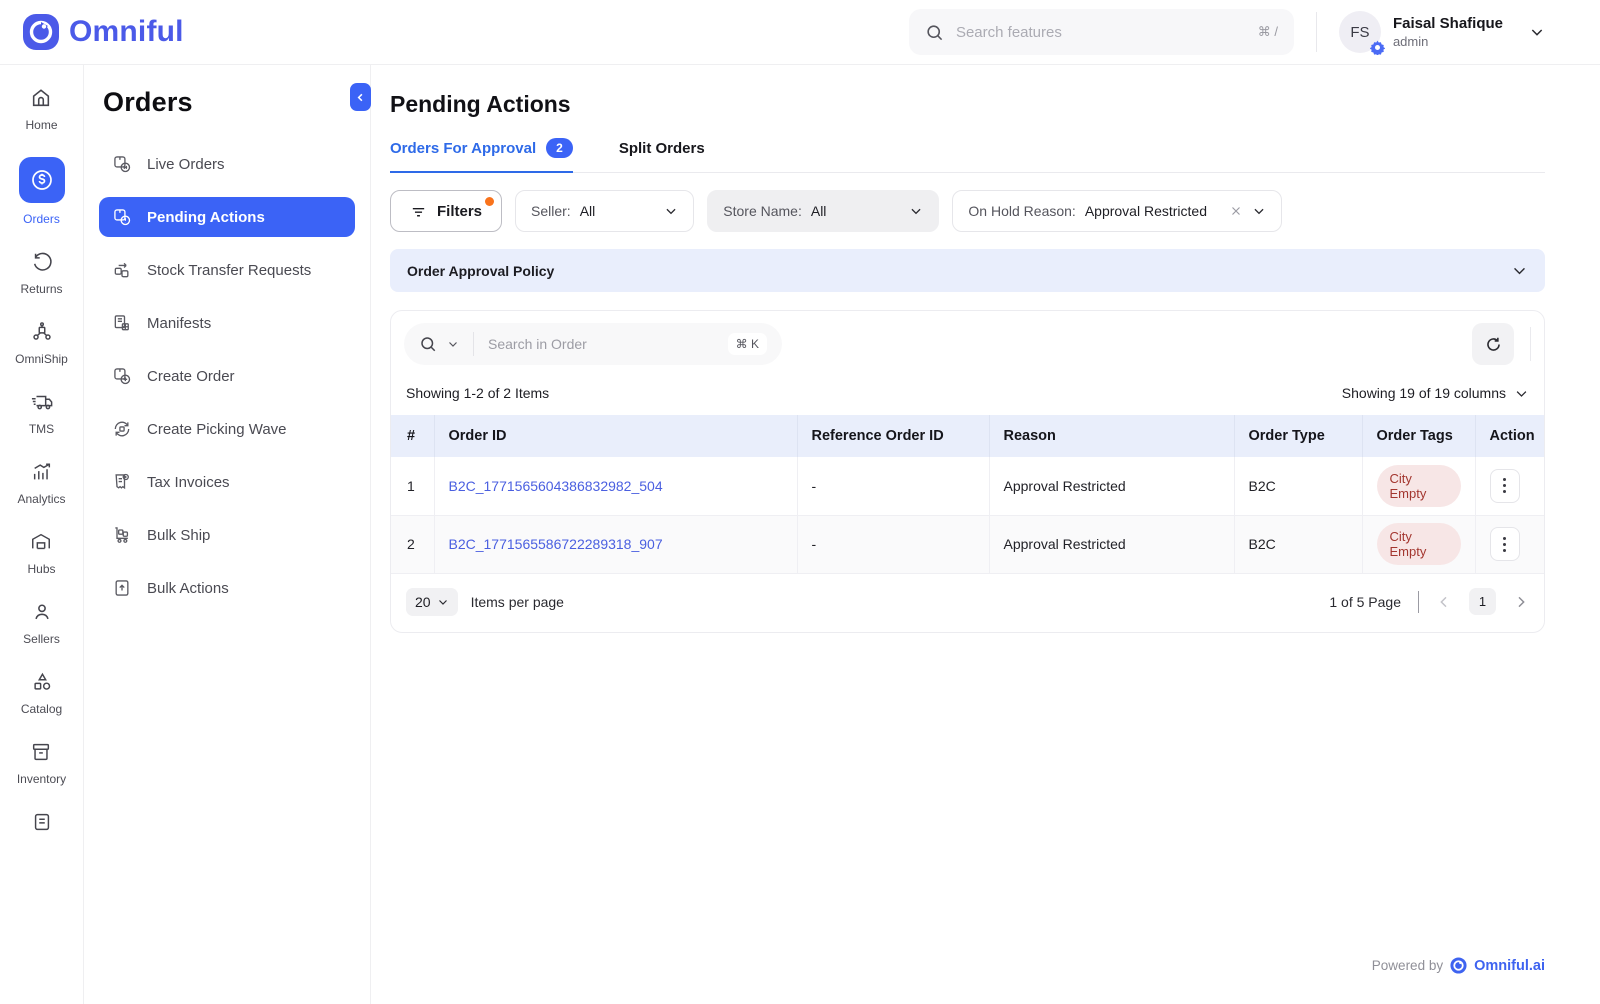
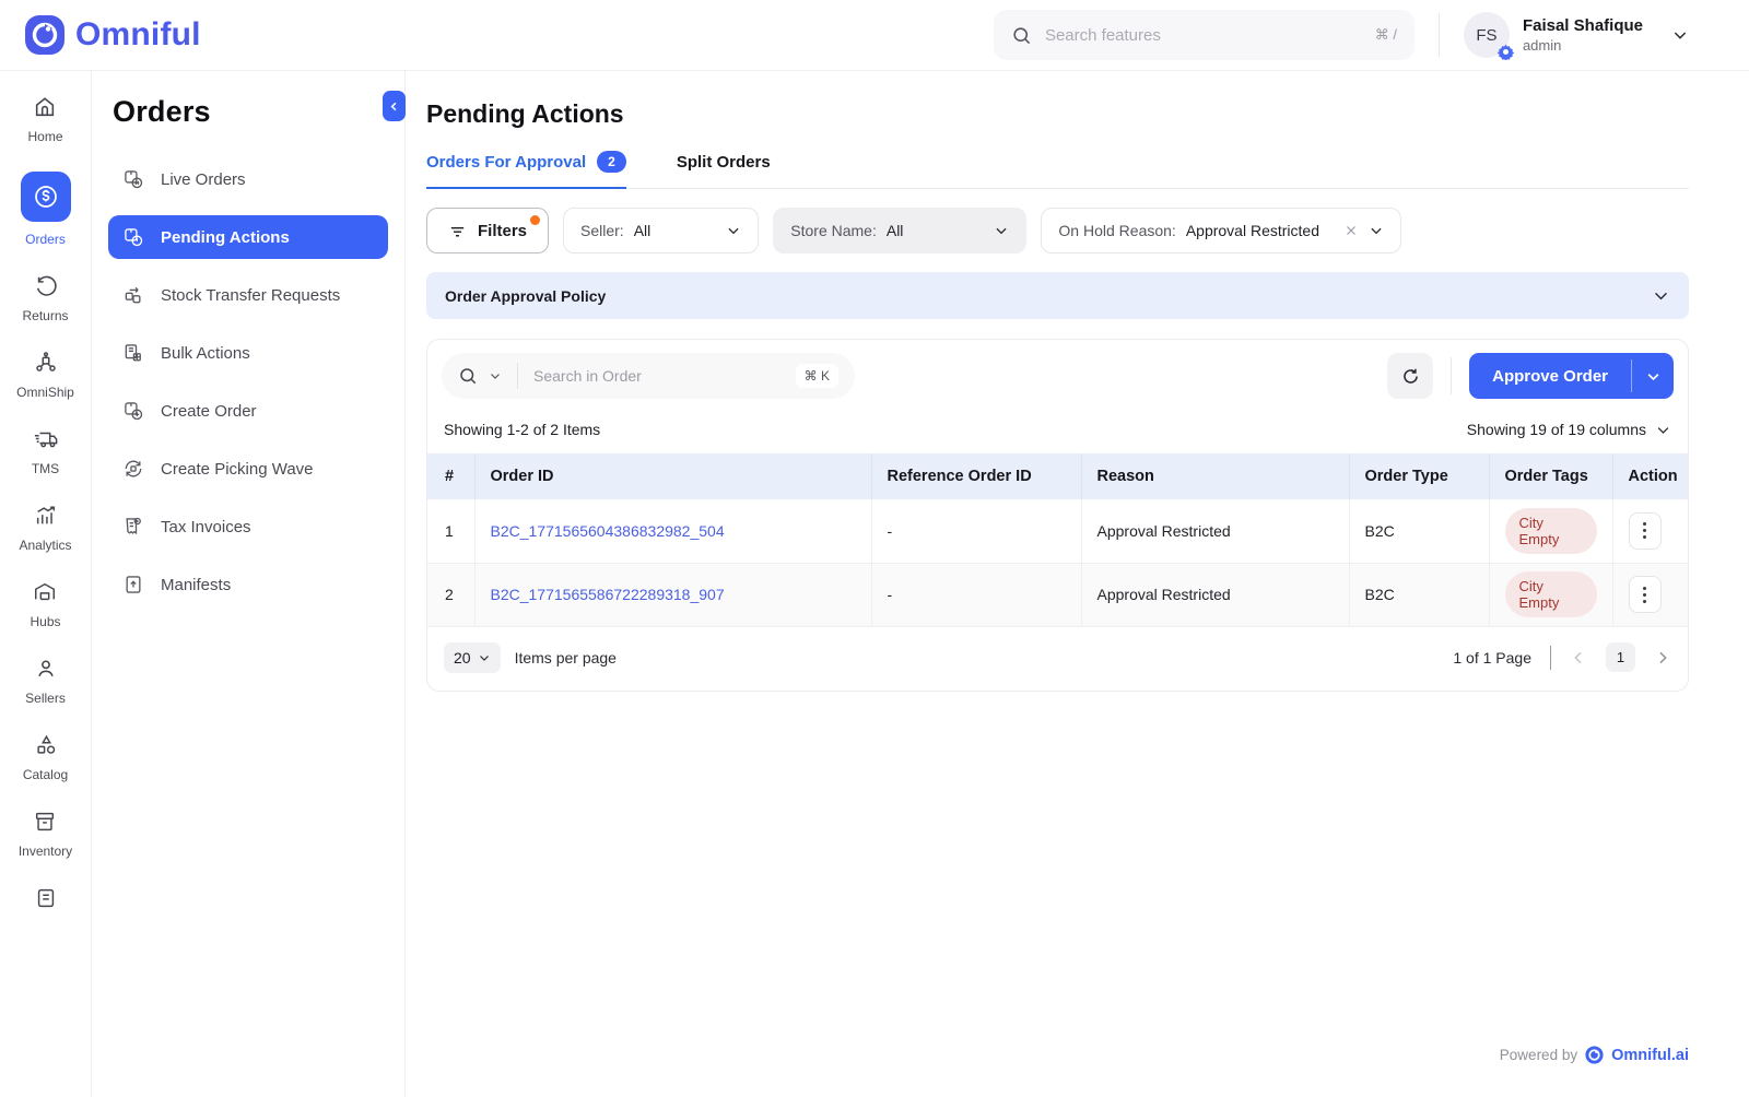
  Omniful
  Search features
  ⌘ /
  FS
  Faisal Shafique
  admin
  Home
  Orders
  Returns
  OmniShip
  TMS
  Analytics
  Hubs
  Sellers
  Catalog
  Inventory
  Orders
  Live Orders
  Pending Actions
  Stock Transfer Requests
- Manifests
+ Bulk Actions
  Create Order
  Create Picking Wave
  Tax Invoices
- Bulk Ship
- Bulk Actions
+ Manifests
  Pending Actions
  Orders For Approval
  2
  Split Orders
  Filters
  Seller:
  All
  Store Name:
  All
  On Hold Reason:
  Approval Restricted
  Order Approval Policy
  Search in Order
  ⌘ K
+ Approve Order
  Showing 1-2 of 2 Items
  Showing 19 of 19 columns
  #	Order ID	Reference Order ID	Reason	Order Type	Order Tags	Action
  1	B2C_1771565604386832982_504	-	Approval Restricted	B2C	City Empty
  2	B2C_1771565586722289318_907	-	Approval Restricted	B2C	City Empty
  20
  Items per page
- 1 of 5 Page
+ 1 of 1 Page
  1
  Powered by
  Omniful.ai
